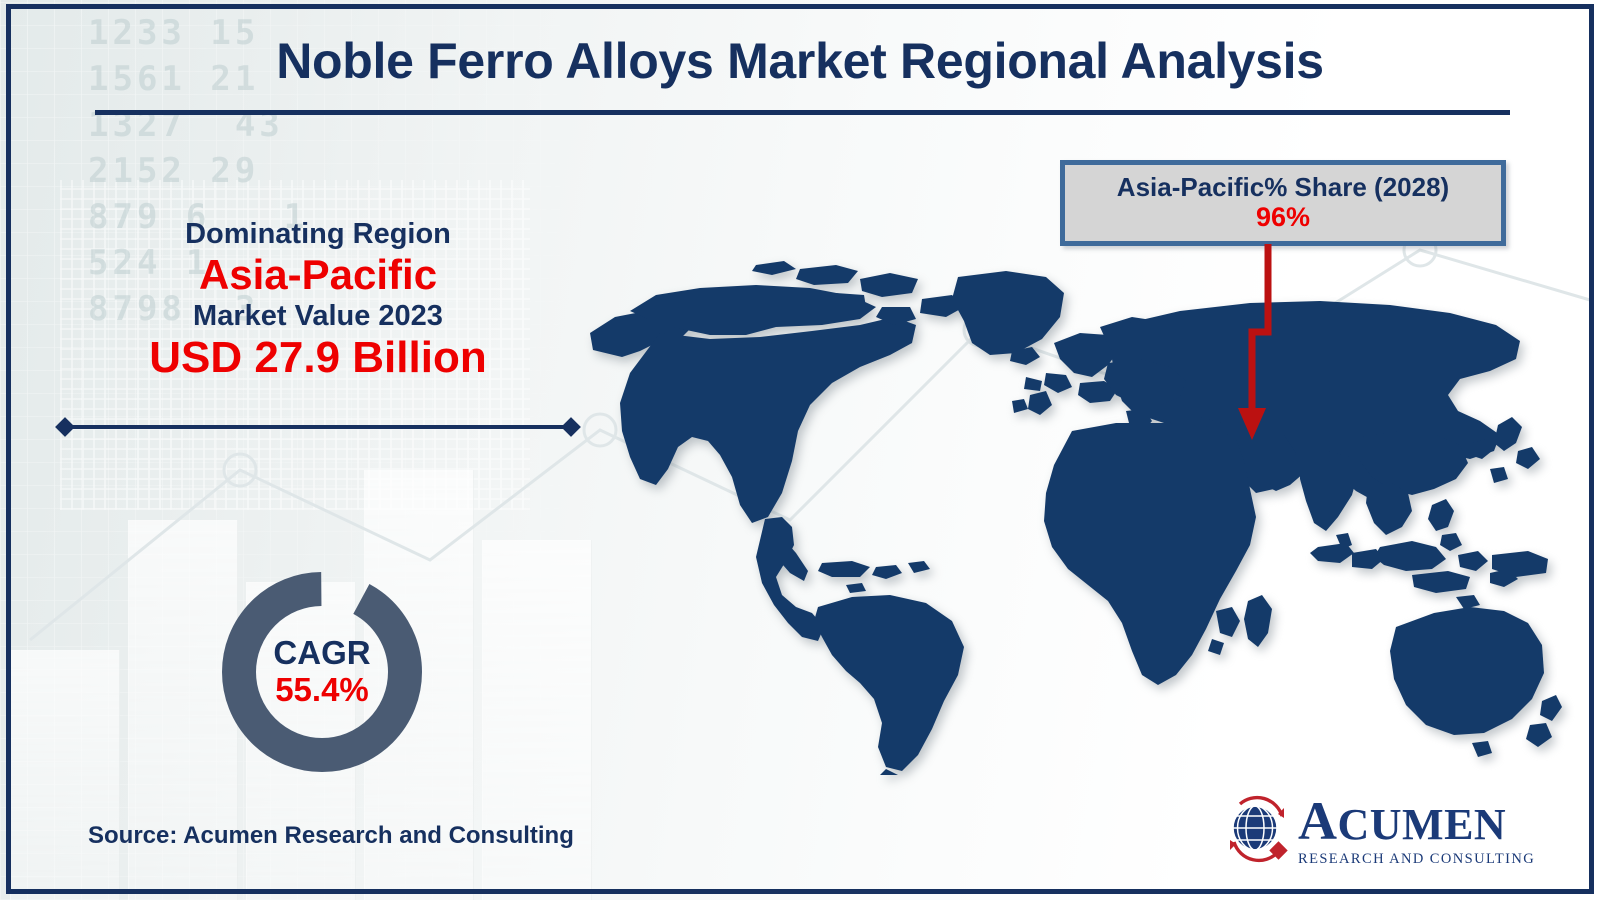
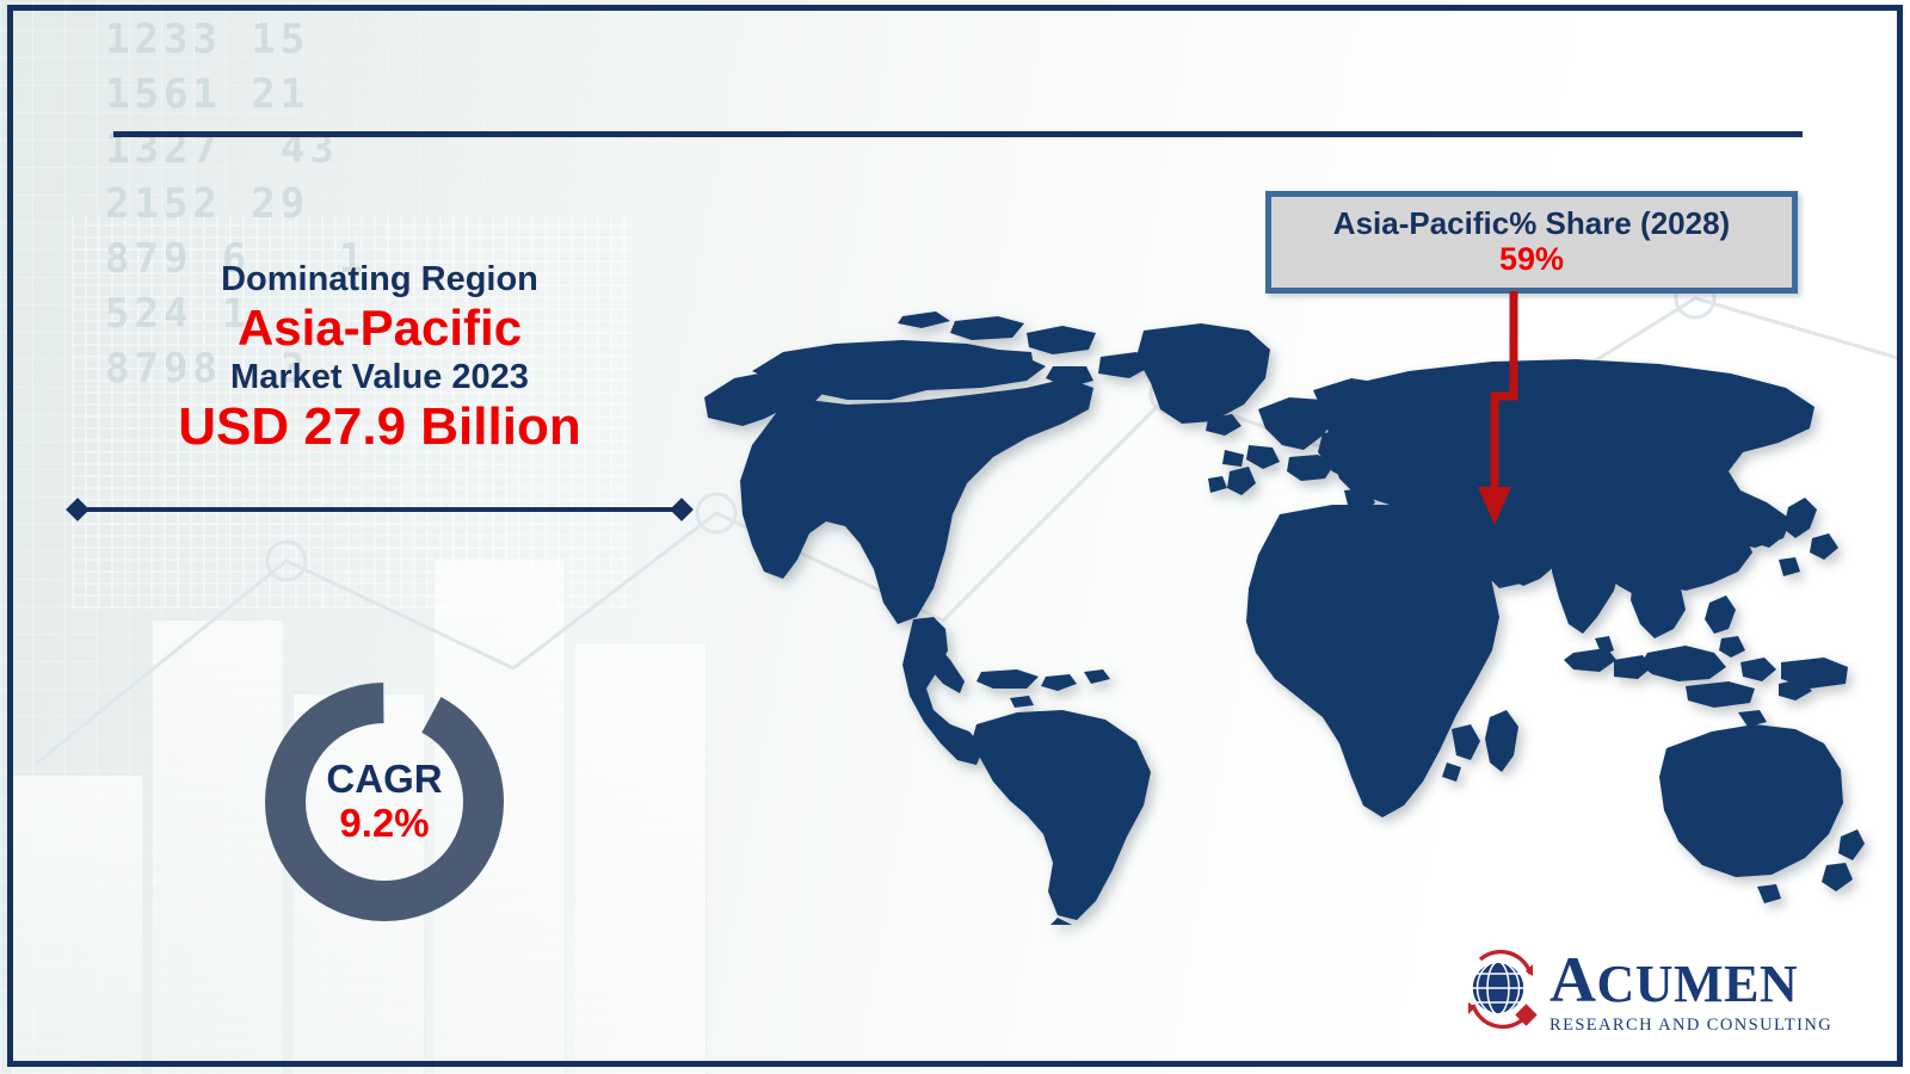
  1233 15
  1561 21
  1327 43
  2152 29
  879 6 1
  524 1
  8798 3
- Noble Ferro Alloys Market Regional Analysis
  Dominating Region
  Asia-Pacific
  Market Value 2023
  USD 27.9 Billion
  CAGR
- 55.4%
+ 9.2%
  Asia-Pacific% Share (2028)
- 96%
+ 59%
- Source: Acumen Research and Consulting
  ACUMEN
  RESEARCH AND CONSULTIN
